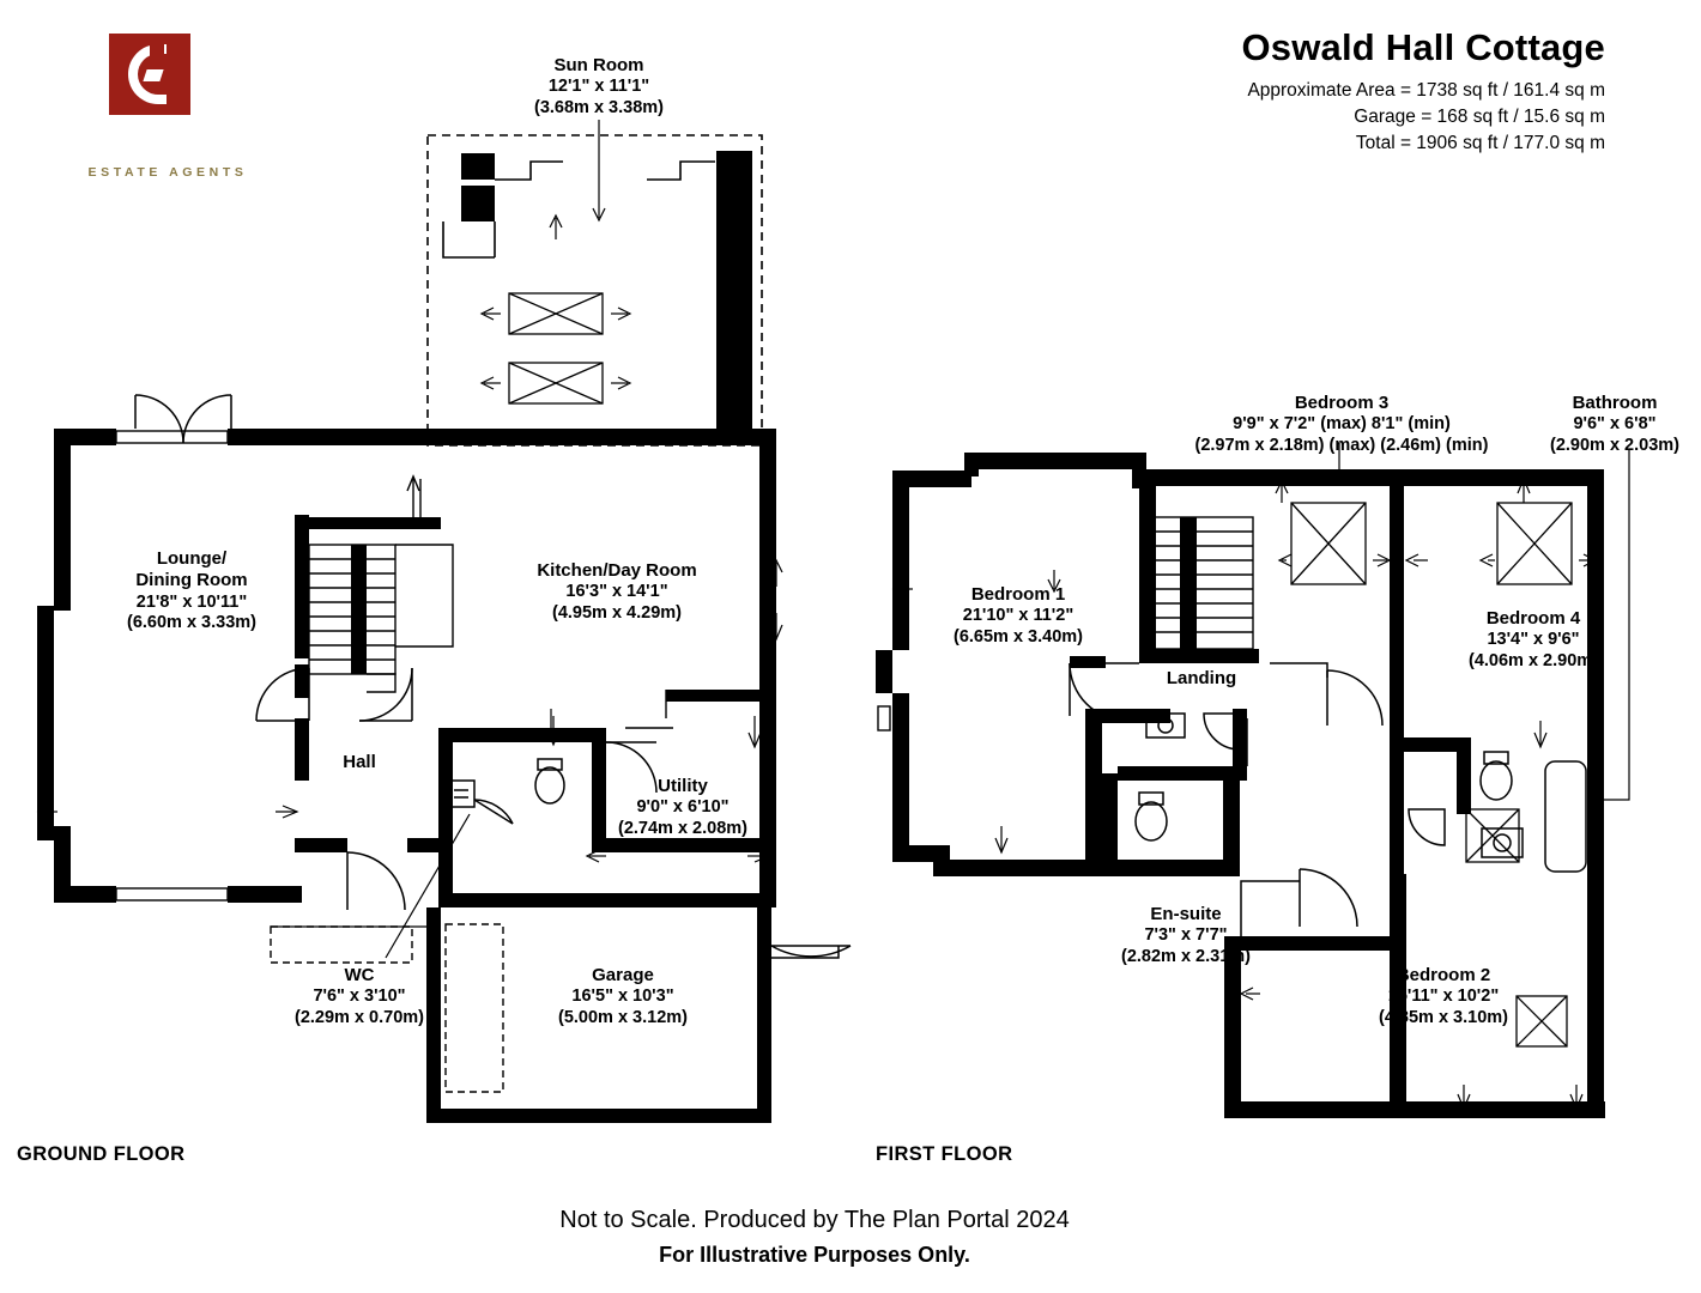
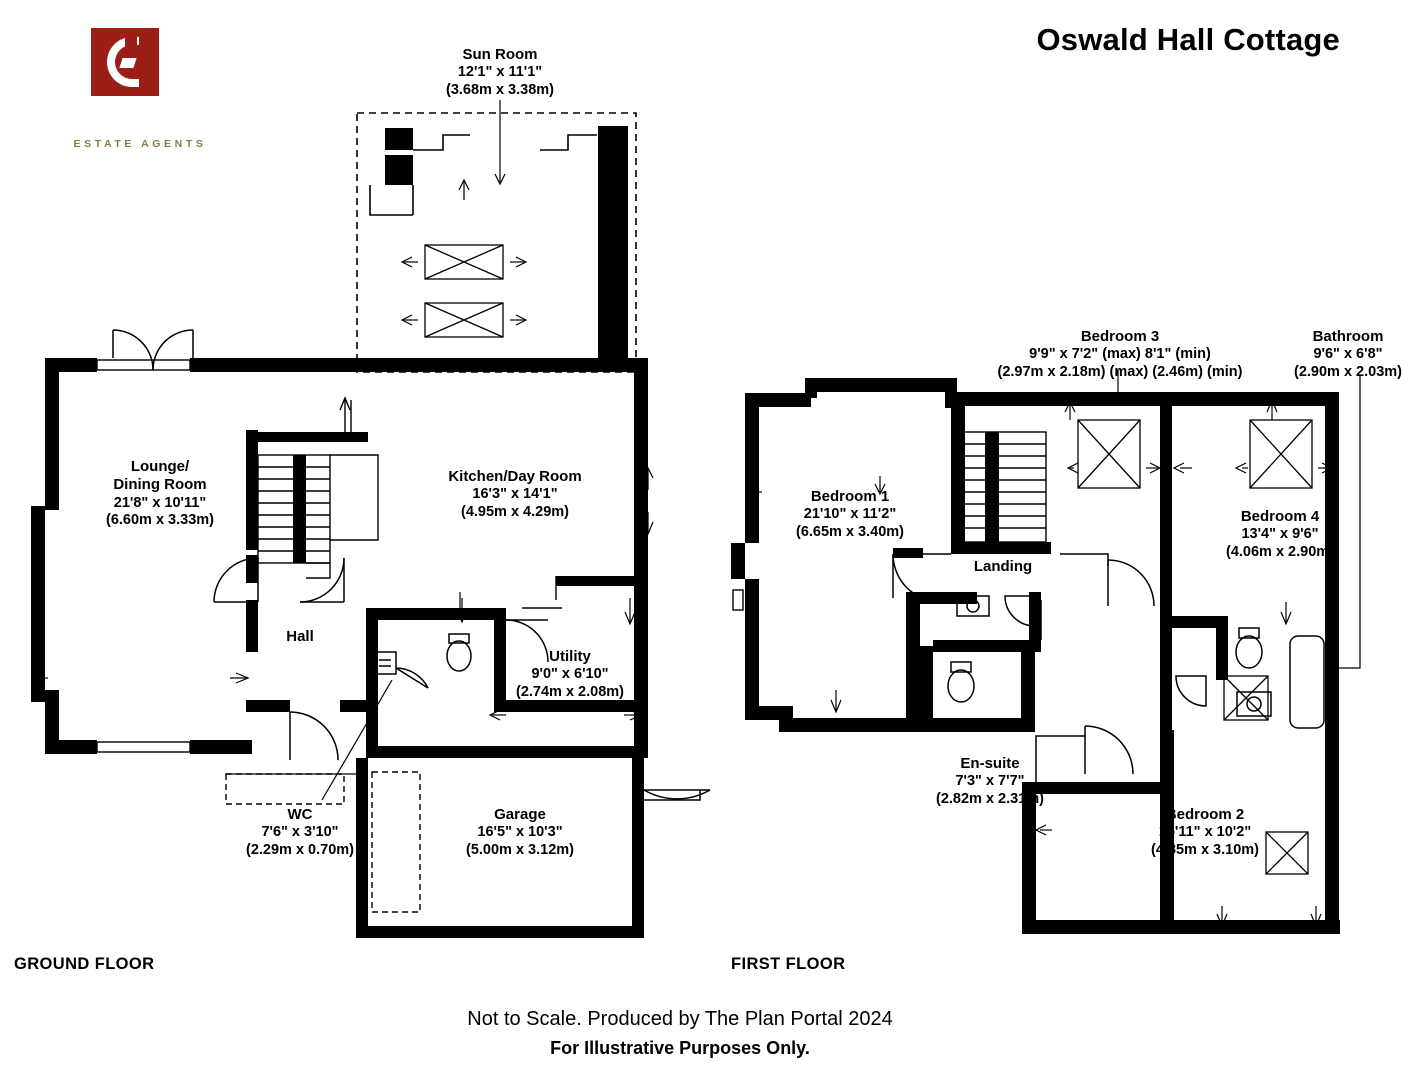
  ESTATE AGENTS
  Oswald Hall Cottage
- Approximate Area = 1738 sq ft / 161.4 sq m
- Garage = 168 sq ft / 15.6 sq m
- Total = 1906 sq ft / 177.0 sq m
  Sun Room
  12'1" x 11'1"
  (3.68m x 3.38m)
  Lounge/
  Dining Room
  21'8" x 10'11"
  (6.60m x 3.33m)
  Kitchen/Day Room
  16'3" x 14'1"
  (4.95m x 4.29m)
  Hall
  Utility
  9'0" x 6'10"
  (2.74m x 2.08m)
  WC
  7'6" x 3'10"
  (2.29m x 0.70m)
  Garage
  16'5" x 10'3"
  (5.00m x 3.12m)
  Bedroom 1
  21'10" x 11'2"
  (6.65m x 3.40m)
  Landing
  En-suite
  7'3" x 7'7"
  (2.82m x 2.31m)
  Bedroom 3
  9'9" x 7'2" (max) 8'1" (min)
  (2.97m x 2.18m) (max) (2.46m) (min)
  Bathroom
  9'6" x 6'8"
  (2.90m x 2.03m)
  Bedroom 4
  13'4" x 9'6"
  (4.06m x 2.90m)
  Bedroom 2
  15'11" x 10'2"
  (4.85m x 3.10m)
  GROUND FLOOR
  FIRST FLOOR
  Not to Scale. Produced by The Plan Portal 2024
  For Illustrative Purposes Only.
